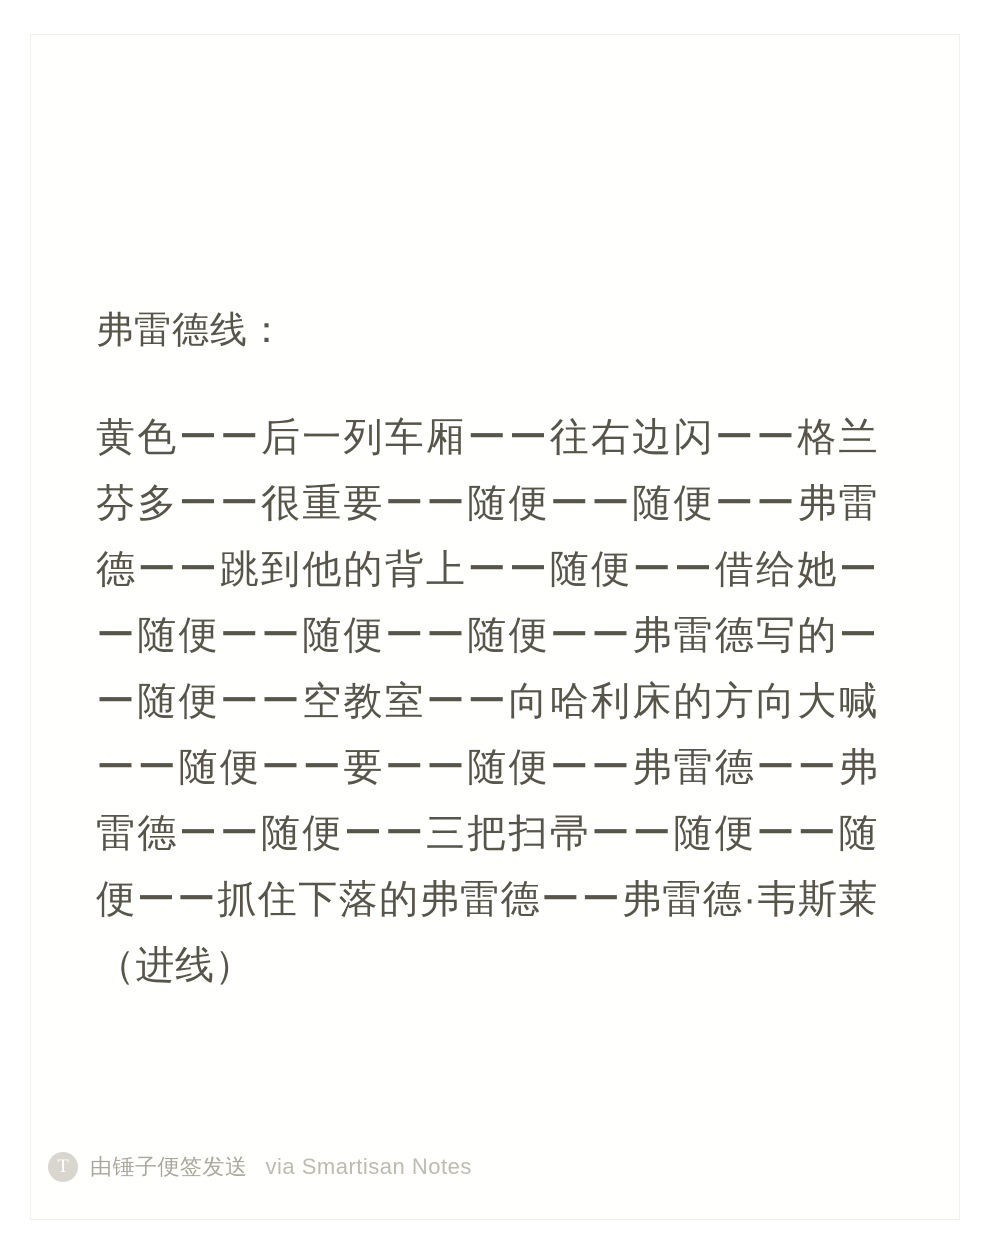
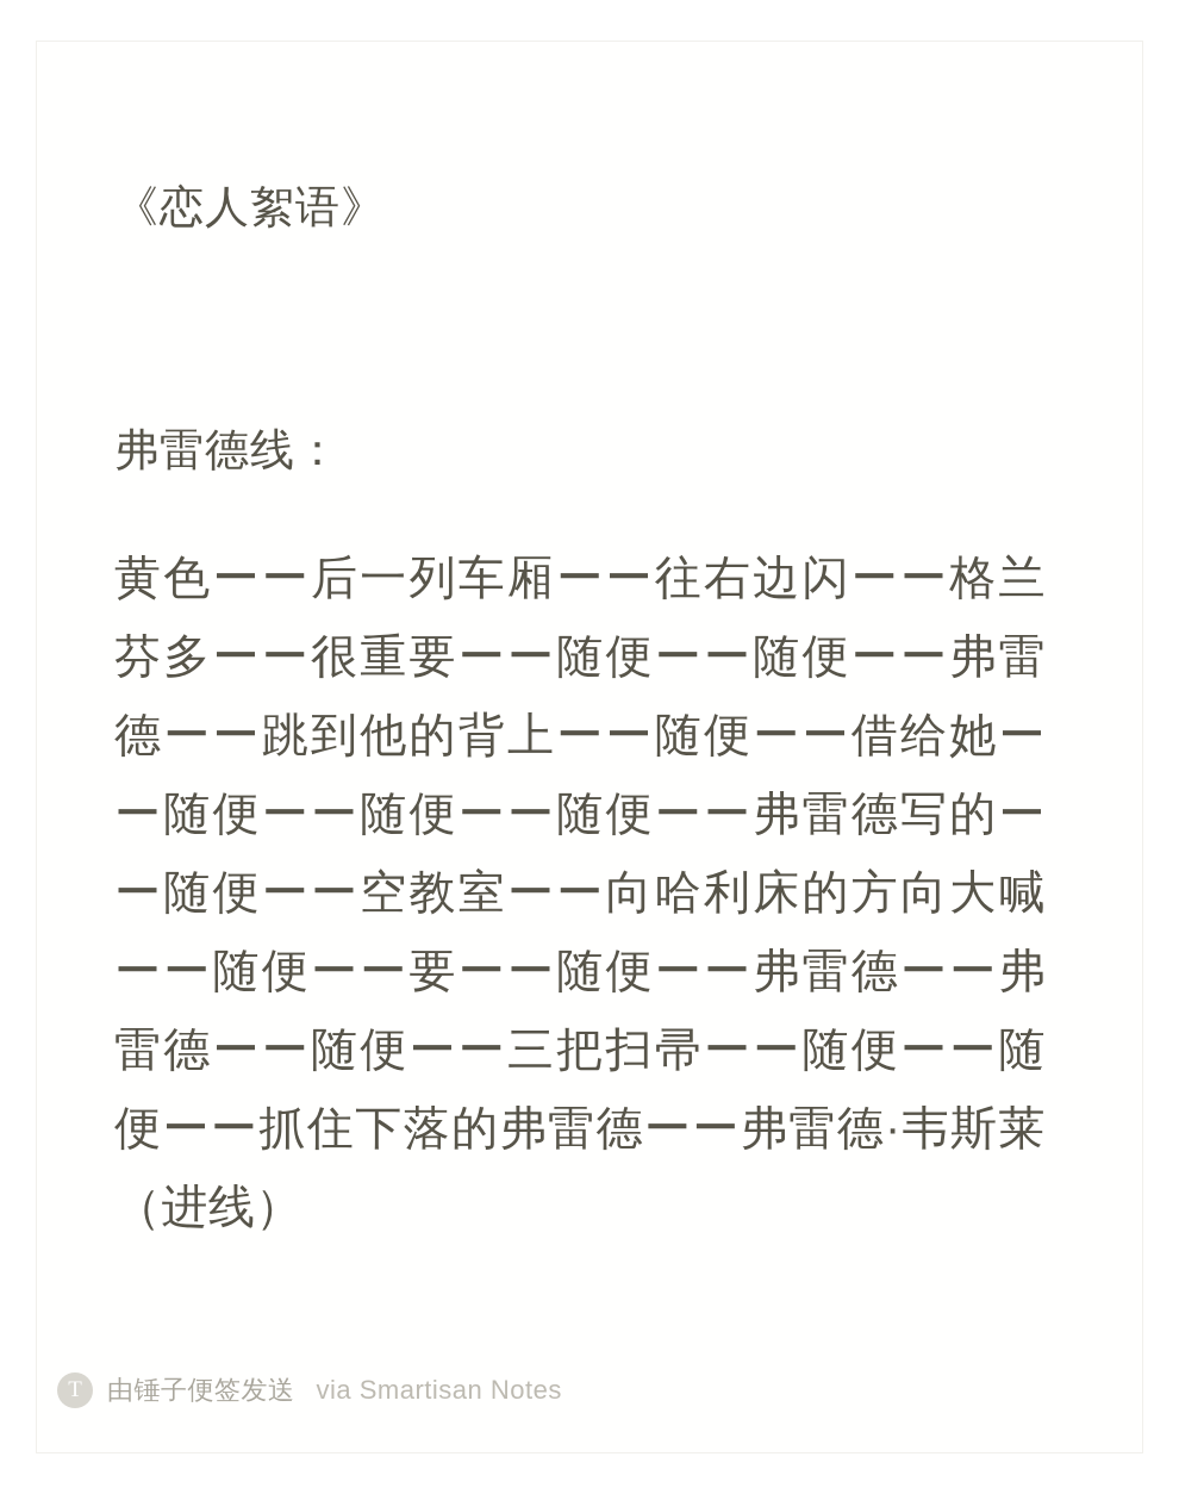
+ 《恋人絮语》
  弗雷德线：
  黄色ーー后一列车厢ーー往右边闪ーー格兰芬多ーー很重要ーー随便ーー随便ーー弗雷德ーー跳到他的背上ーー随便ーー借给她ーー随便ーー随便ーー随便ーー弗雷德写的ーー随便ーー空教室ーー向哈利床的方向大喊ーー随便ーー要ーー随便ーー弗雷德ーー弗雷德ーー随便ーー三把扫帚ーー随便ーー随便ーー抓住下落的弗雷德ーー弗雷德·韦斯莱（进线）
  T
  由锤子便签发送
  via Smartisan Notes
